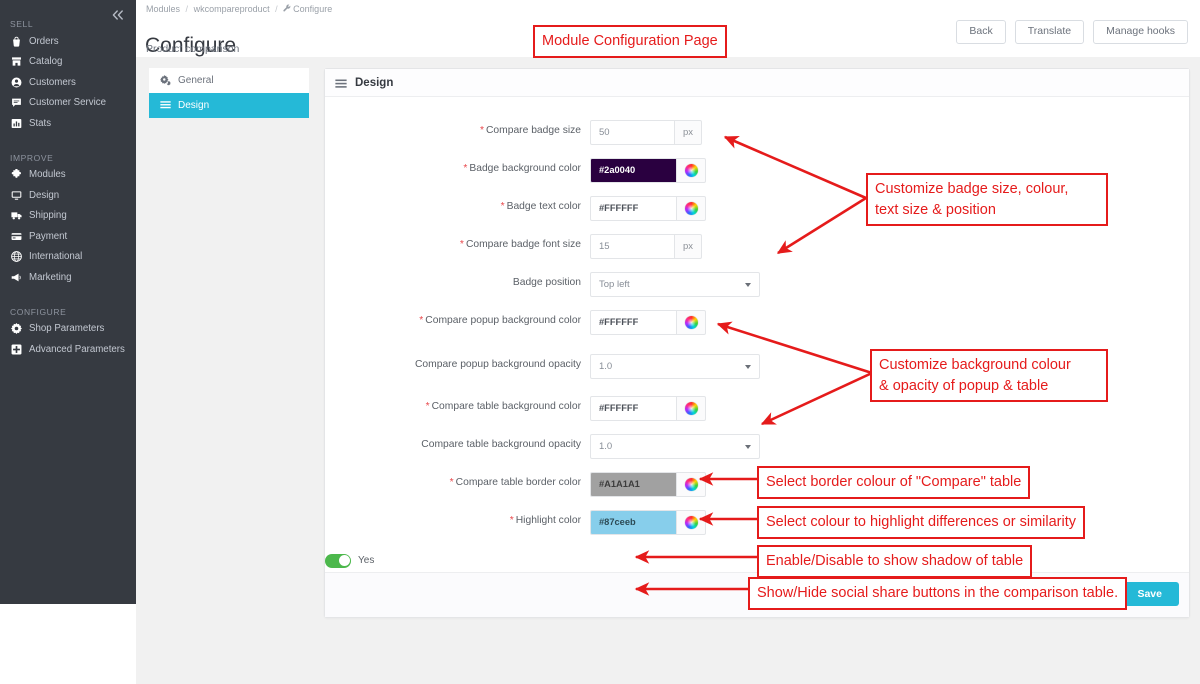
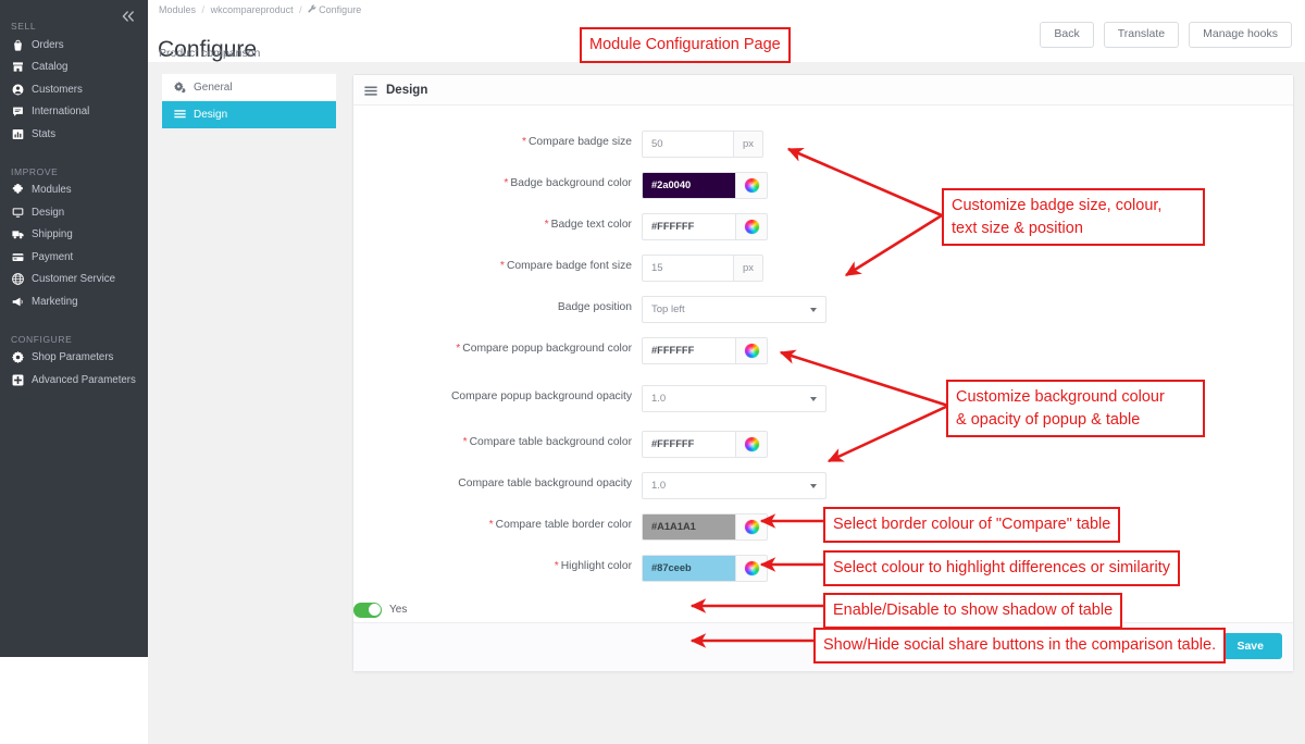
  SELL
  Orders
  Catalog
  Customers
- Customer Service
+ International
  Stats
  IMPROVE
  Modules
  Design
  Shipping
  Payment
- International
+ Customer Service
  Marketing
  CONFIGURE
  Shop Parameters
  Advanced Parameters
  Modules / wkcompareproduct / Configure
  Configure
  Product comparison
  Back
  Translate
  Manage hooks
  General
  Design
  Design
  * Compare badge size
  50
  px
  * Badge background color
  #2a0040
  * Badge text color
  #FFFFFF
  * Compare badge font size
  15
  px
  Badge position
  Top left
  * Compare popup background color
  #FFFFFF
  Compare popup background opacity
  1.0
  * Compare table background color
  #FFFFFF
  Compare table background opacity
  1.0
  * Compare table border color
  #A1A1A1
  * Highlight color
  #87ceeb
  Yes
  Save
  Module Configuration Page
  Customize badge size, colour,
  text size & position
  Customize background colour
  & opacity of popup & table
  Select border colour of "Compare" table
  Select colour to highlight differences or similarity
  Enable/Disable to show shadow of table
  Show/Hide social share buttons in the comparison table.
